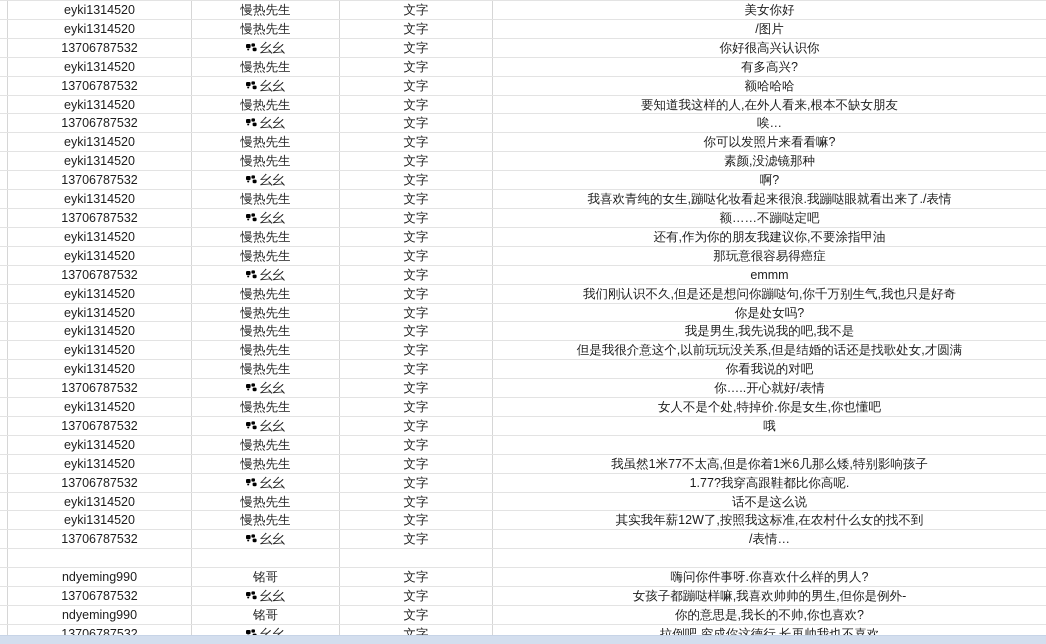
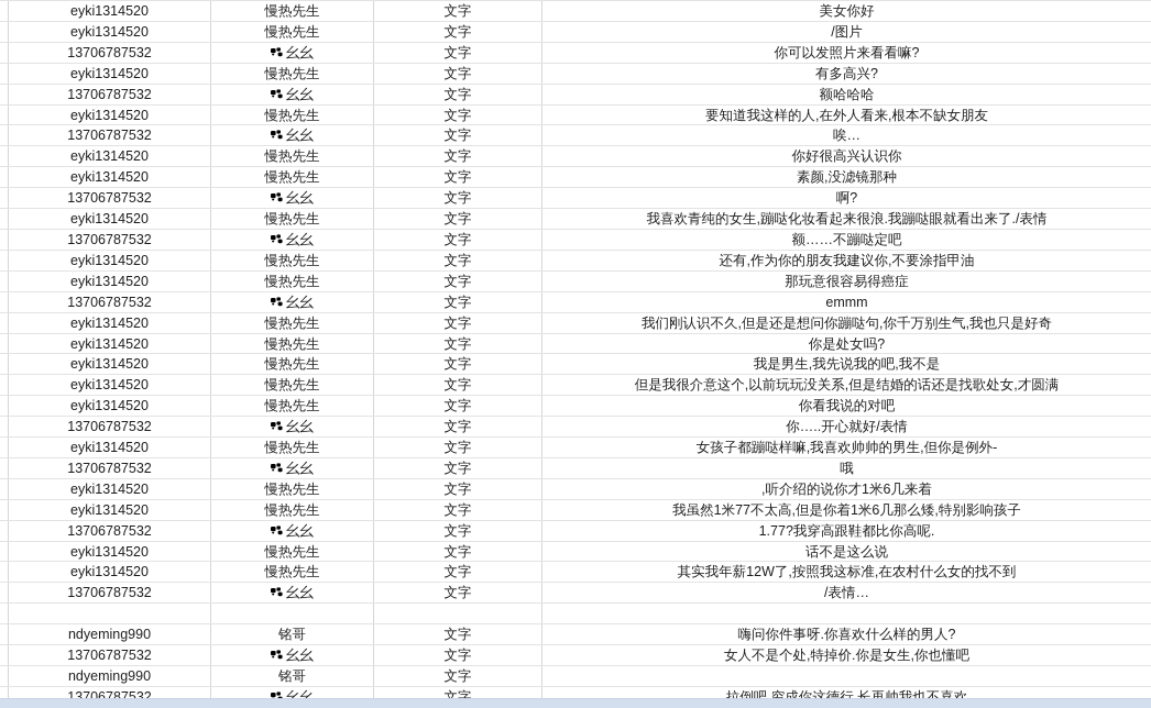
  eyki1314520
  慢热先生
  文字
  美女你好
  eyki1314520
  慢热先生
  文字
  /图片
  13706787532
  幺幺
  文字
- 你好很高兴认识你
+ 你可以发照片来看看嘛?
  eyki1314520
  慢热先生
  文字
  有多高兴?
  13706787532
  幺幺
  文字
  额哈哈哈
  eyki1314520
  慢热先生
  文字
  要知道我这样的人,在外人看来,根本不缺女朋友
  13706787532
  幺幺
  文字
  唉…
  eyki1314520
  慢热先生
  文字
- 你可以发照片来看看嘛?
+ 你好很高兴认识你
  eyki1314520
  慢热先生
  文字
  素颜,没滤镜那种
  13706787532
  幺幺
  文字
  啊?
  eyki1314520
  慢热先生
  文字
  我喜欢青纯的女生,蹦哒化妆看起来很浪.我蹦哒眼就看出来了./表情
  13706787532
  幺幺
  文字
  额……不蹦哒定吧
  eyki1314520
  慢热先生
  文字
  还有,作为你的朋友我建议你,不要涂指甲油
  eyki1314520
  慢热先生
  文字
  那玩意很容易得癌症
  13706787532
  幺幺
  文字
  emmm
  eyki1314520
  慢热先生
  文字
  我们刚认识不久,但是还是想问你蹦哒句,你千万别生气,我也只是好奇
  eyki1314520
  慢热先生
  文字
  你是处女吗?
  eyki1314520
  慢热先生
  文字
  我是男生,我先说我的吧,我不是
  eyki1314520
  慢热先生
  文字
  但是我很介意这个,以前玩玩没关系,但是结婚的话还是找歌处女,才圆满
  eyki1314520
  慢热先生
  文字
  你看我说的对吧
  13706787532
  幺幺
  文字
  你…..开心就好/表情
  eyki1314520
  慢热先生
  文字
- 女人不是个处,特掉价.你是女生,你也懂吧
+ 女孩子都蹦哒样嘛,我喜欢帅帅的男生,但你是例外-
  13706787532
  幺幺
  文字
  哦
  eyki1314520
  慢热先生
  文字
+ ,听介绍的说你才1米6几来着
  eyki1314520
  慢热先生
  文字
  我虽然1米77不太高,但是你着1米6几那么矮,特别影响孩子
  13706787532
  幺幺
  文字
  1.77?我穿高跟鞋都比你高呢.
  eyki1314520
  慢热先生
  文字
  话不是这么说
  eyki1314520
  慢热先生
  文字
  其实我年薪12W了,按照我这标准,在农村什么女的找不到
  13706787532
  幺幺
  文字
  /表情…
  ndyeming990
  铭哥
  文字
  嗨问你件事呀.你喜欢什么样的男人?
  13706787532
  幺幺
  文字
- 女孩子都蹦哒样嘛,我喜欢帅帅的男生,但你是例外-
+ 女人不是个处,特掉价.你是女生,你也懂吧
  ndyeming990
  铭哥
  文字
- 你的意思是,我长的不帅,你也喜欢?
  13706787532
  幺幺
  文字
  拉倒吧,穷成你这德行,长再帅我也不喜欢
